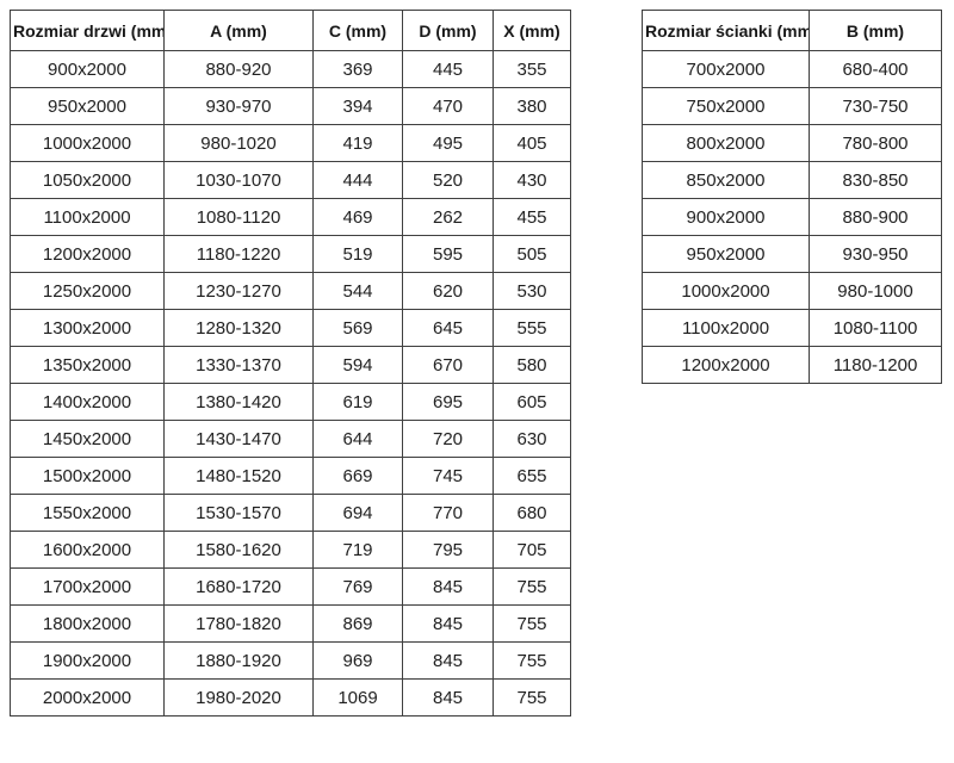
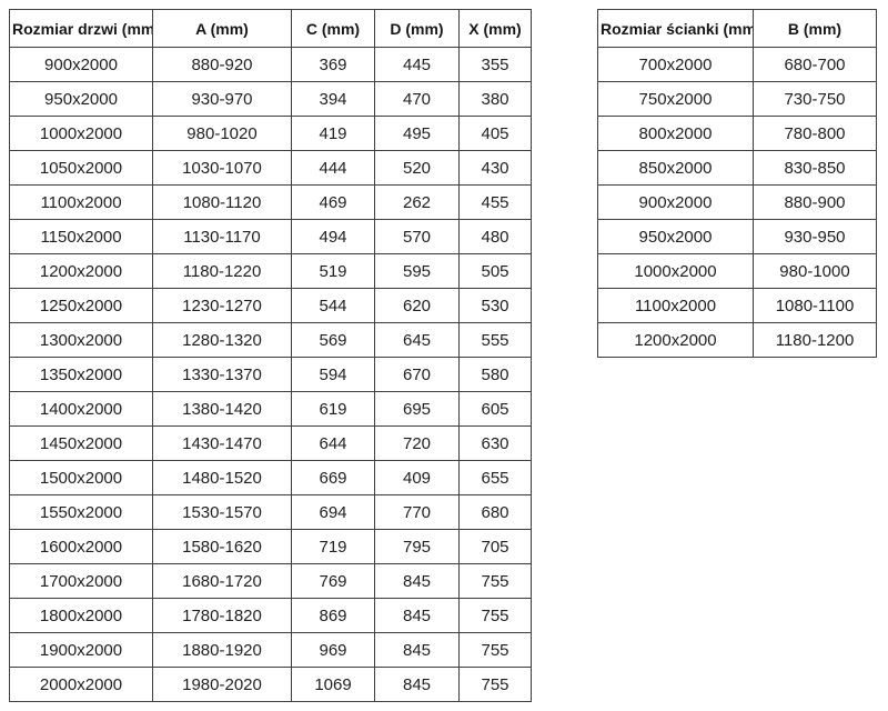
  Rozmiar drzwi (mm	A (mm)	C (mm)	D (mm)	X (mm)
  900x2000	880-920	369	445	355
  950x2000	930-970	394	470	380
  1000x2000	980-1020	419	495	405
  1050x2000	1030-1070	444	520	430
  1100x2000	1080-1120	469	262	455
+ 1150x2000	1130-1170	494	570	480
  1200x2000	1180-1220	519	595	505
  1250x2000	1230-1270	544	620	530
  1300x2000	1280-1320	569	645	555
  1350x2000	1330-1370	594	670	580
  1400x2000	1380-1420	619	695	605
  1450x2000	1430-1470	644	720	630
- 1500x2000	1480-1520	669	745	655
+ 1500x2000	1480-1520	669	409	655
  1550x2000	1530-1570	694	770	680
  1600x2000	1580-1620	719	795	705
  1700x2000	1680-1720	769	845	755
  1800x2000	1780-1820	869	845	755
  1900x2000	1880-1920	969	845	755
  2000x2000	1980-2020	1069	845	755
  Rozmiar ścianki (mm	B (mm)
- 700x2000	680-400
+ 700x2000	680-700
  750x2000	730-750
  800x2000	780-800
  850x2000	830-850
  900x2000	880-900
  950x2000	930-950
  1000x2000	980-1000
  1100x2000	1080-1100
  1200x2000	1180-1200
